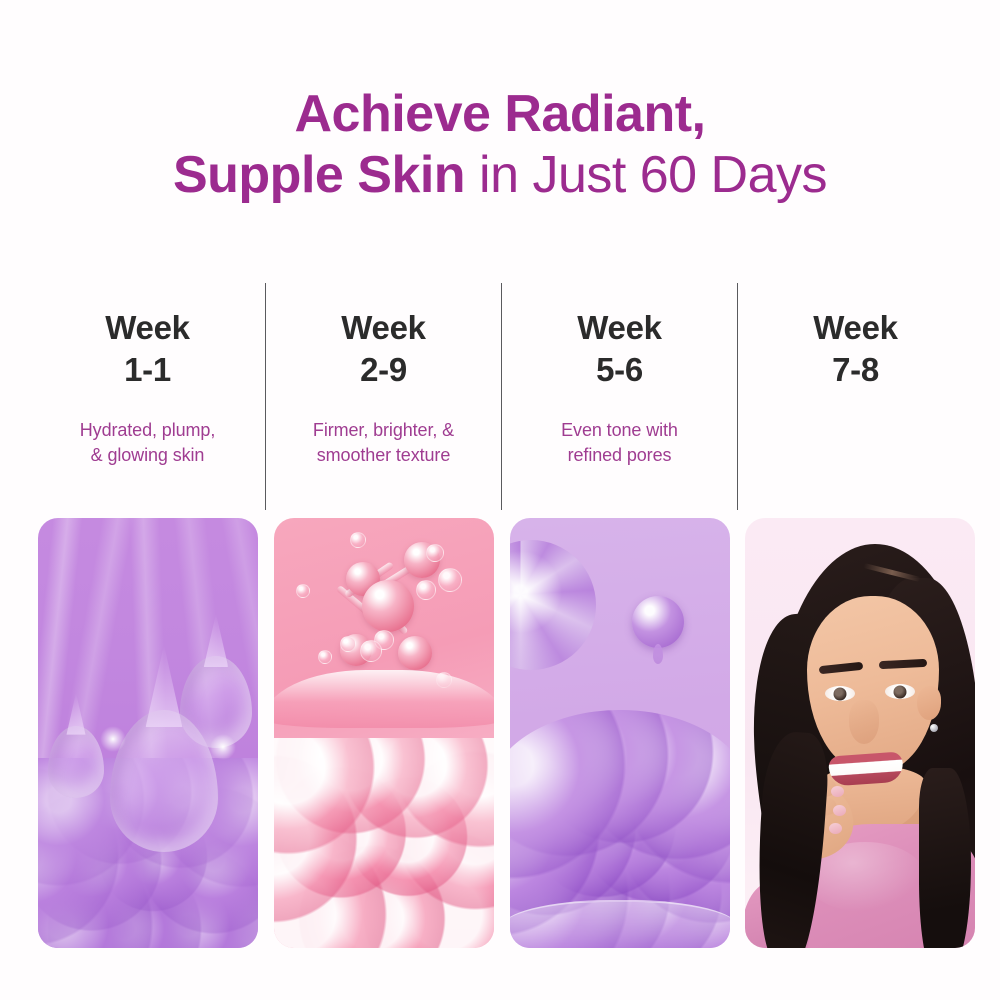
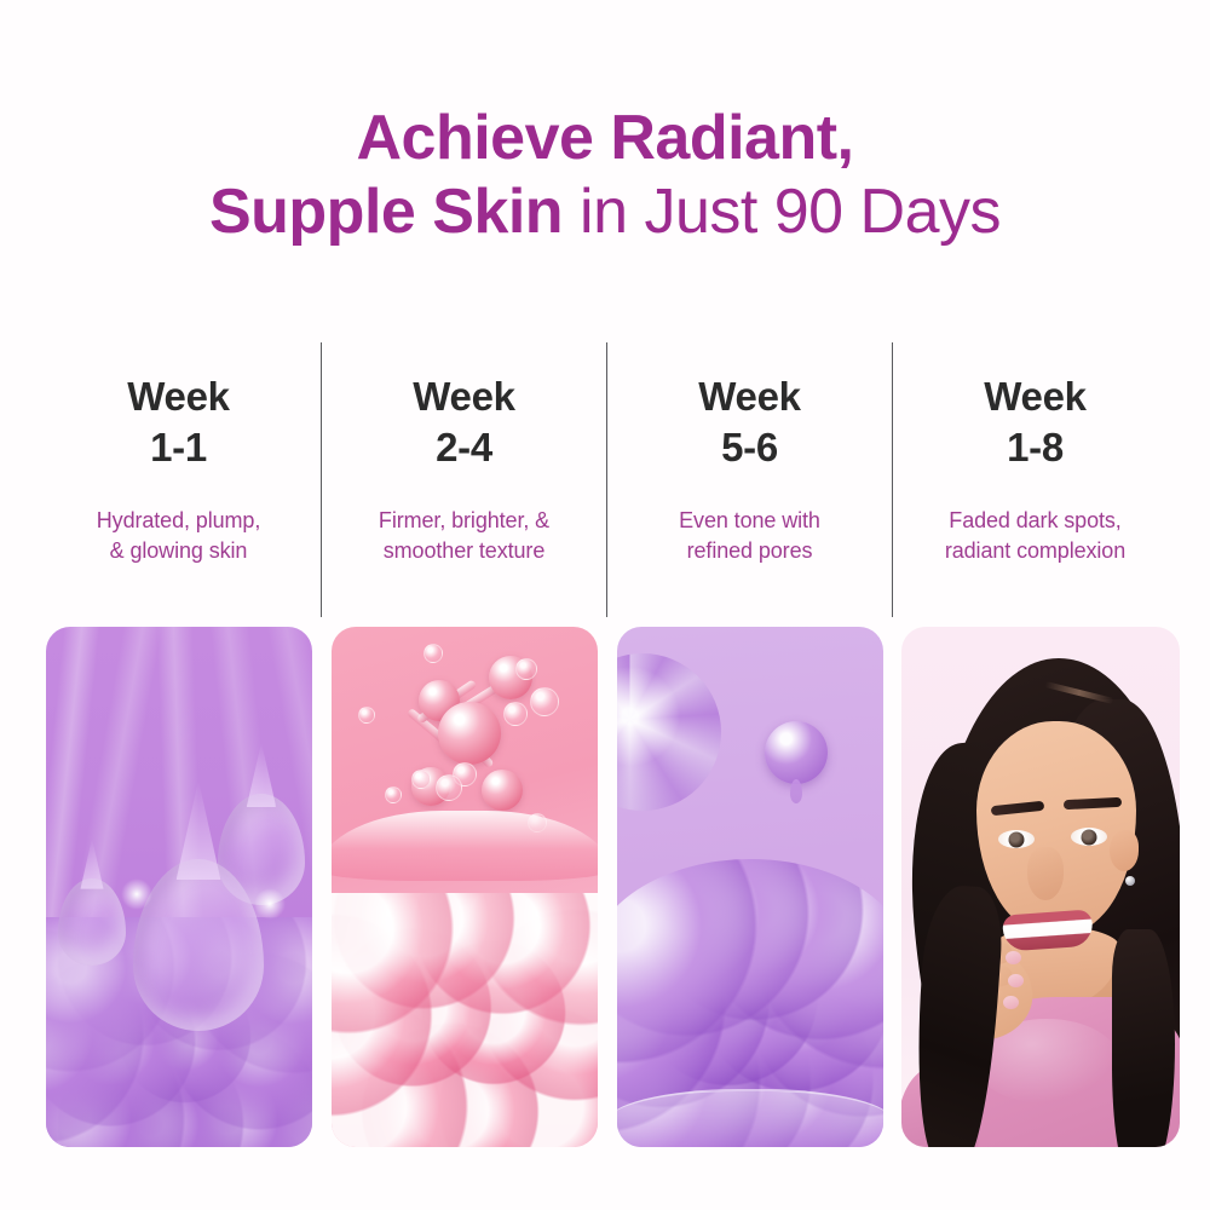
  Achieve Radiant,
- Supple Skin in Just 60 Days
+ Supple Skin in Just 90 Days
  Week
  1-1
  Hydrated, plump,
  & glowing skin
  Week
- 2-9
+ 2-4
  Firmer, brighter, &
  smoother texture
  Week
  5-6
  Even tone with
  refined pores
  Week
- 7-8
+ 1-8
+ Faded dark spots,
+ radiant complexion
